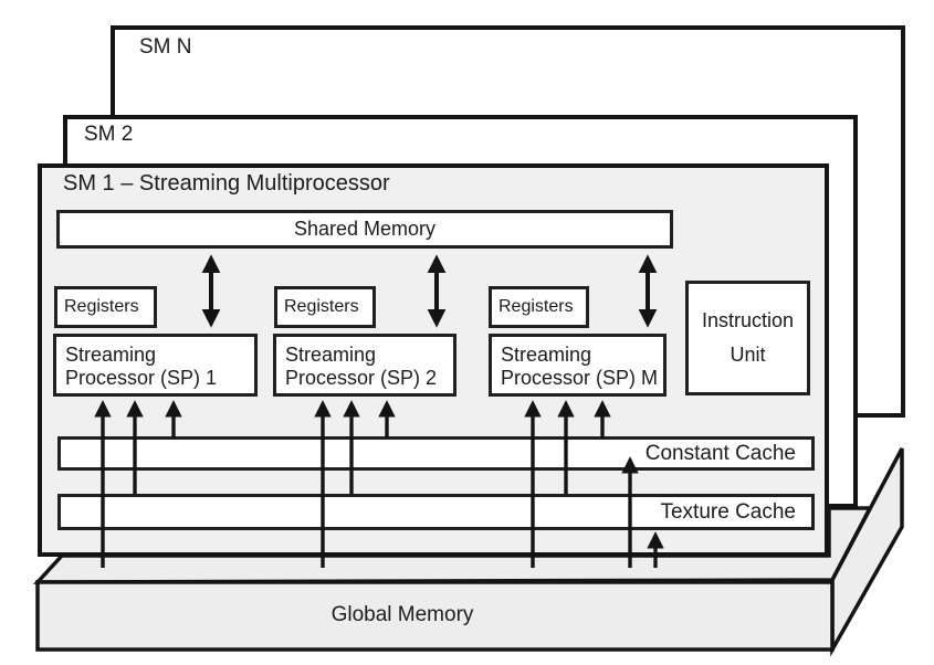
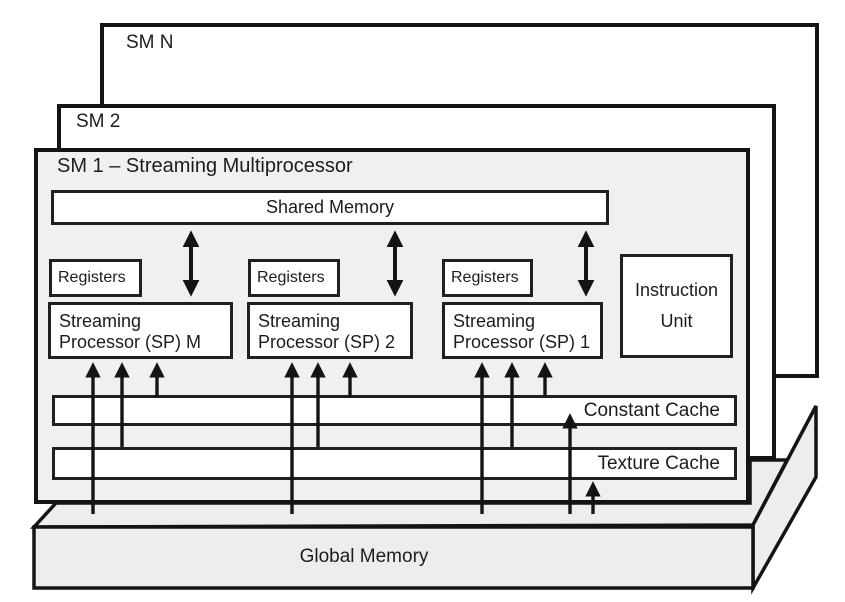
  SM N
  SM 2
  Global Memory
  SM 1 – Streaming Multiprocessor
  Shared Memory
  Registers
  Registers
  Registers
  Streaming
- Processor (SP) 1
+ Processor (SP) M
  Streaming
  Processor (SP) 2
  Streaming
- Processor (SP) M
+ Processor (SP) 1
  Instruction
  Unit
  Constant Cache
  Texture Cache
